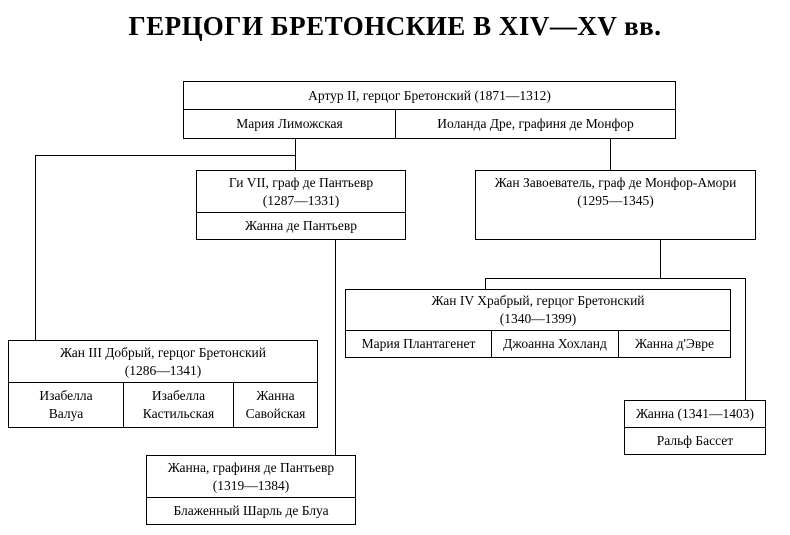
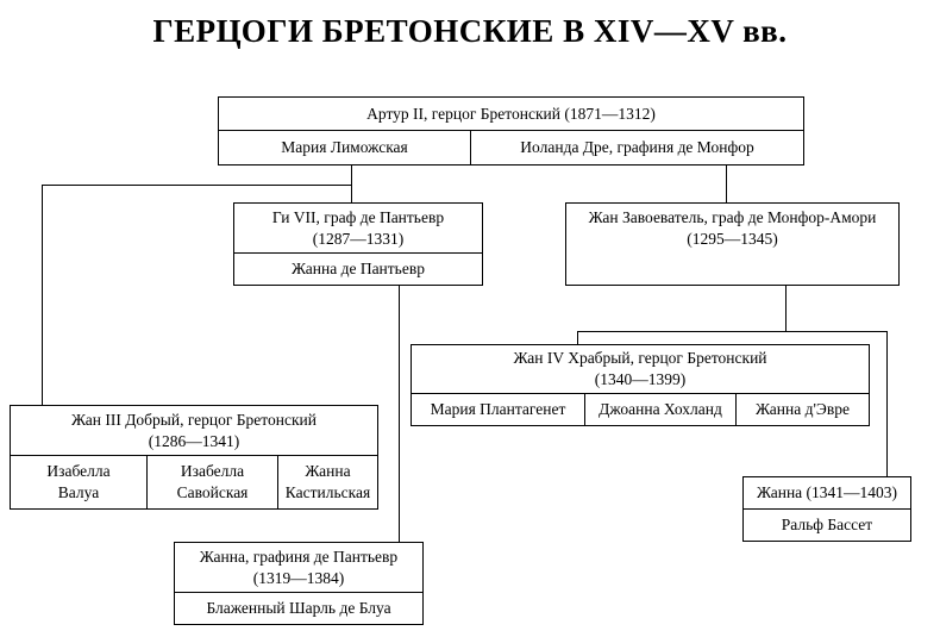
  ГЕРЦОГИ БРЕТОНСКИЕ В XIV—XV вв.
  Артур II, герцог Бретонский (1871—1312)
  Мария Лиможская
  Иоланда Дре, графиня де Монфор
  Ги VII, граф де Пантьевр
  (1287—1331)
  Жанна де Пантьевр
  Жан Завоеватель, граф де Монфор-Амори
  (1295—1345)
  Жан IV Храбрый, герцог Бретонский
  (1340—1399)
  Мария Плантагенет
  Джоанна Хохланд
  Жанна д'Эвре
  Жан III Добрый, герцог Бретонский
  (1286—1341)
  Изабелла
  Валуа
  Изабелла
- Кастильская
+ Савойская
  Жанна
- Савойская
+ Кастильская
  Жанна (1341—1403)
  Ральф Бассет
  Жанна, графиня де Пантьевр
  (1319—1384)
  Блаженный Шарль де Блуа
